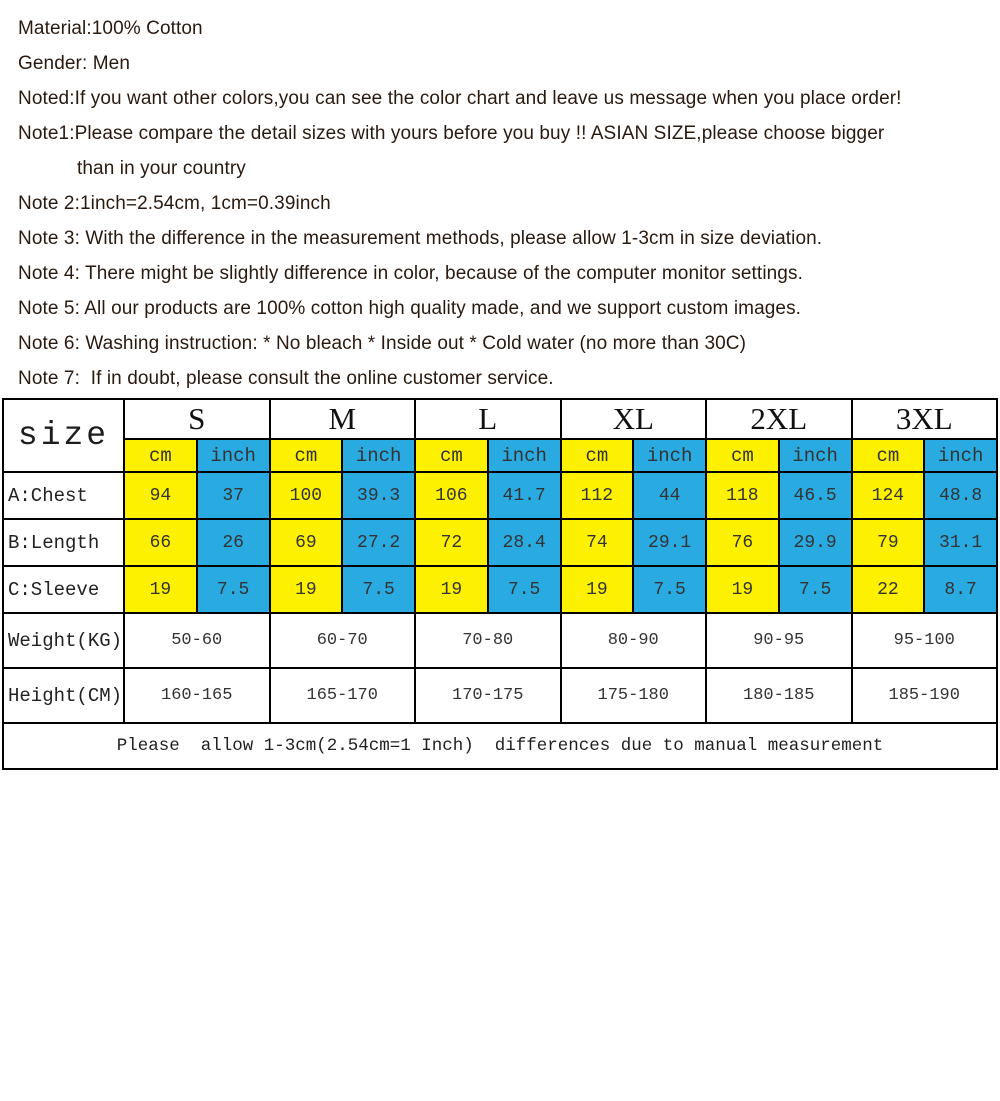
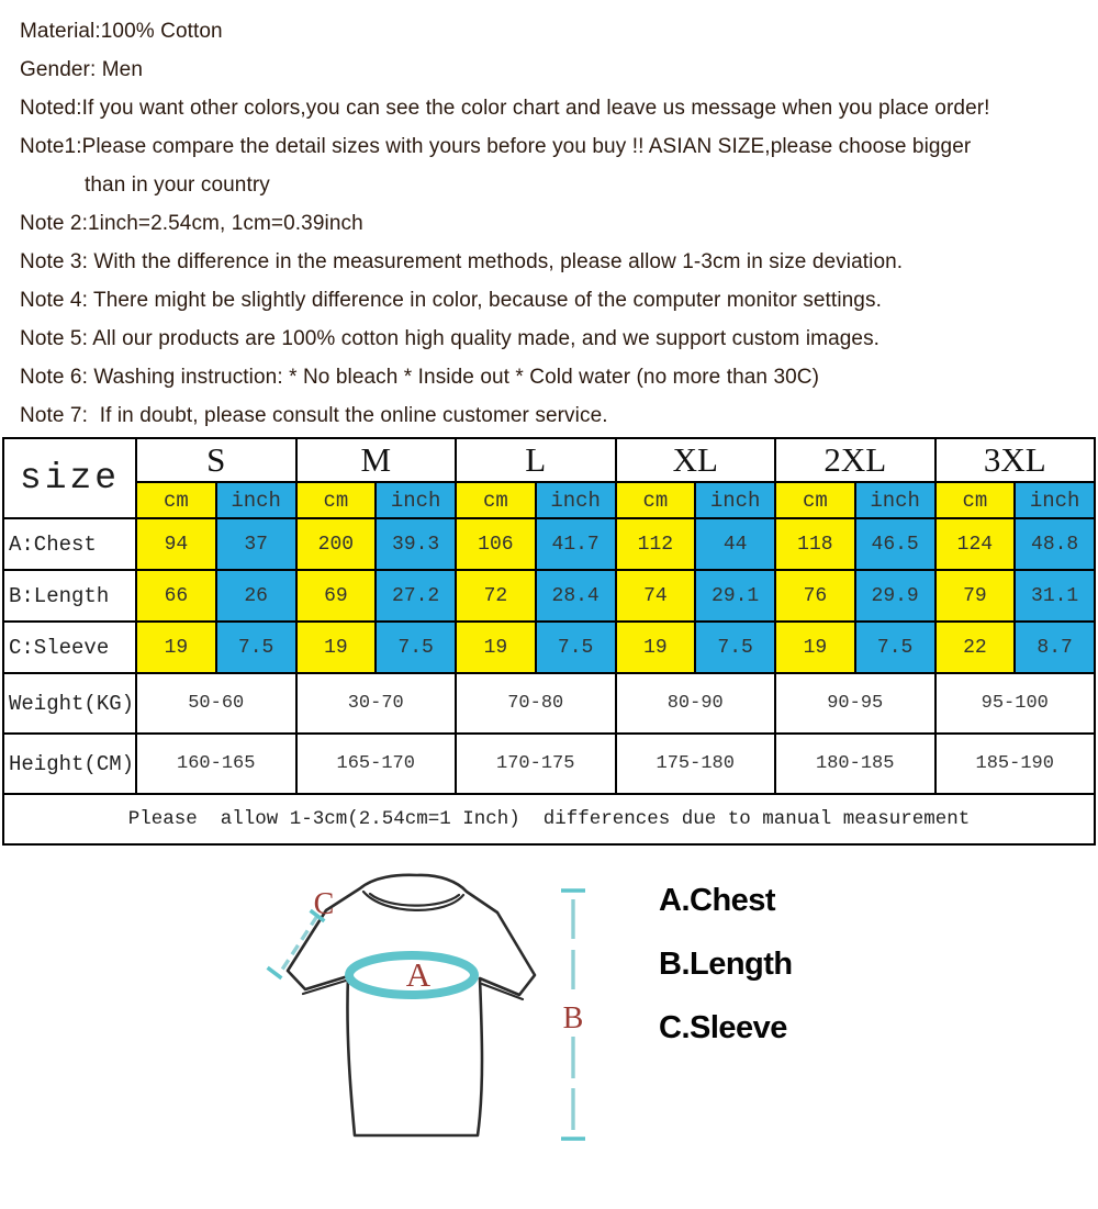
  Material:100% Cotton
  Gender: Men
  Noted:If you want other colors,you can see the color chart and leave us message when you place order!
  Note1:Please compare the detail sizes with yours before you buy !! ASIAN SIZE,please choose bigger
  than in your country
  Note 2:1inch=2.54cm, 1cm=0.39inch
  Note 3: With the difference in the measurement methods, please allow 1-3cm in size deviation.
  Note 4: There might be slightly difference in color, because of the computer monitor settings.
  Note 5: All our products are 100% cotton high quality made, and we support custom images.
  Note 6: Washing instruction: * No bleach * Inside out * Cold water (no more than 30C)
  Note 7: If in doubt, please consult the online customer service.
  size	S	M	L	XL	2XL	3XL
  cm	inch	cm	inch	cm	inch	cm	inch	cm	inch	cm	inch
- A:Chest	94	37	100	39.3	106	41.7	112	44	118	46.5	124	48.8
+ A:Chest	94	37	200	39.3	106	41.7	112	44	118	46.5	124	48.8
  B:Length	66	26	69	27.2	72	28.4	74	29.1	76	29.9	79	31.1
  C:Sleeve	19	7.5	19	7.5	19	7.5	19	7.5	19	7.5	22	8.7
- Weight(KG)	50-60	60-70	70-80	80-90	90-95	95-100
+ Weight(KG)	50-60	30-70	70-80	80-90	90-95	95-100
  Height(CM)	160-165	165-170	170-175	175-180	180-185	185-190
  Please allow 1-3cm(2.54cm=1 Inch) differences due to manual measurement
+ A
+ C
+ B
+ A.Chest
+ B.Length
+ C.Sleeve
